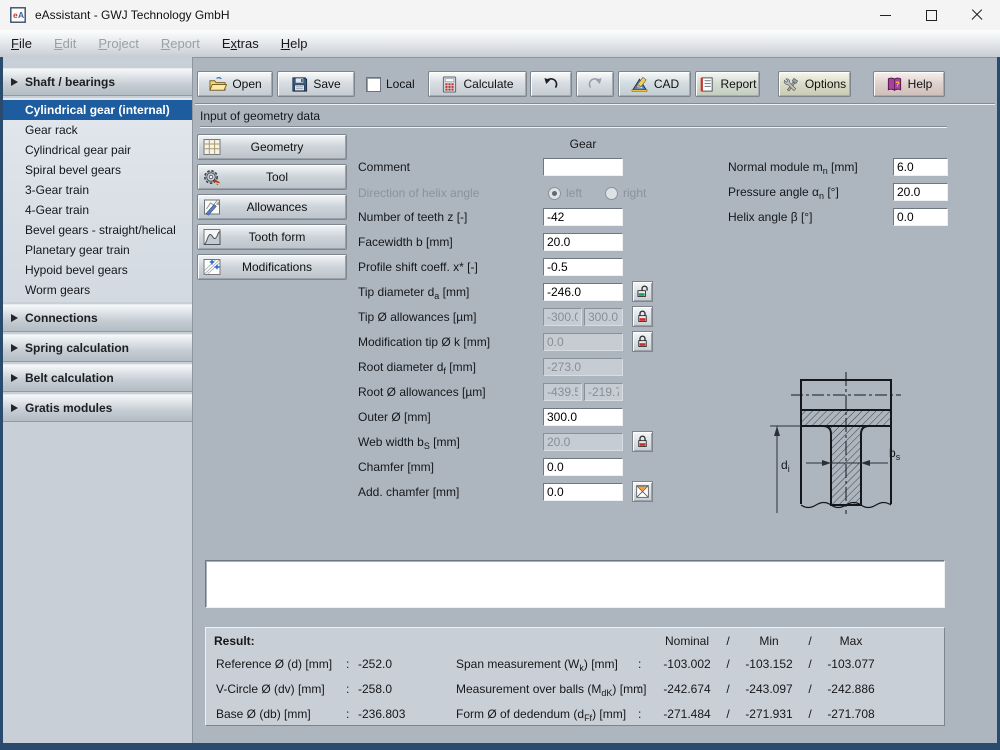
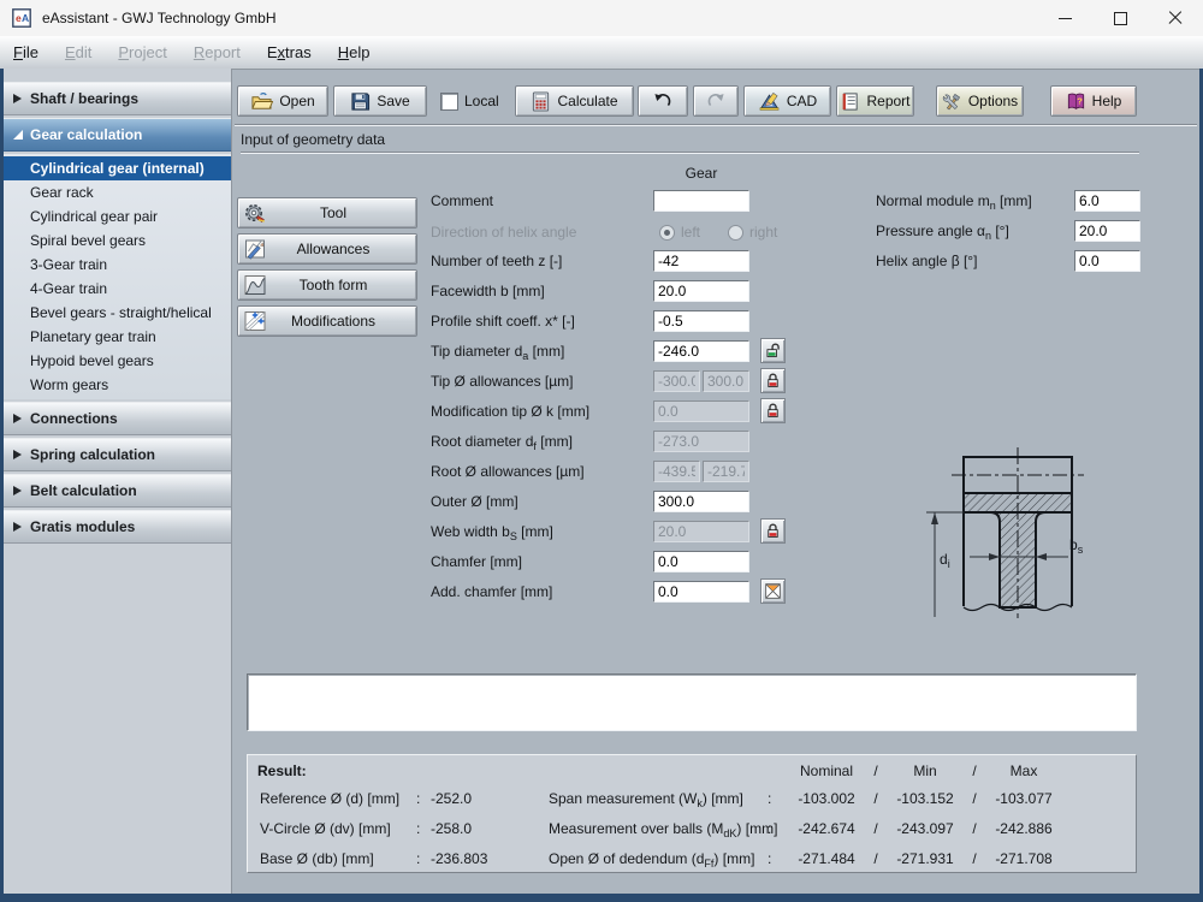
  e
  A
  eAssistant - GWJ Technology GmbH
  File
  Edit
  Project
  Report
  Extras
  Help
  Shaft / bearings
+ Gear calculation
  Cylindrical gear (internal)
  Gear rack
  Cylindrical gear pair
  Spiral bevel gears
  3-Gear train
  4-Gear train
  Bevel gears - straight/helical
  Planetary gear train
  Hypoid bevel gears
  Worm gears
  Connections
  Spring calculation
  Belt calculation
  Gratis modules
  Open
  Save
  Local
  Calculate
  CAD
  Report
  Options
  ?
  Help
  Input of geometry data
- Geometry
  Tool
  Allowances
  Tooth form
  Modifications
  Gear
  Comment
  Direction of helix angle
  left
  right
  Number of teeth z [-]
  -42
  Facewidth b [mm]
  20.0
  Profile shift coeff. x* [-]
  -0.5
  Tip diameter da [mm]
  -246.0
  Tip Ø allowances [µm]
  -300.0
  300.0
  Modification tip Ø k [mm]
  0.0
  Root diameter df [mm]
  -273.0
  Root Ø allowances [µm]
  -439.5
  -219.7
  Outer Ø [mm]
  300.0
  Web width bS [mm]
  20.0
  Chamfer [mm]
  0.0
  Add. chamfer [mm]
  0.0
  Normal module mn [mm]
  6.0
  Pressure angle αn [°]
  20.0
  Helix angle β [°]
  0.0
  di
  bs
  Result:
  Nominal
  /
  Min
  /
  Max
  Reference Ø (d) [mm]
  :
  -252.0
  V-Circle Ø (dv) [mm]
  :
  -258.0
  Base Ø (db) [mm]
  :
  -236.803
  Span measurement (Wk) [mm]
  :
  -103.002
  /
  -103.152
  /
  -103.077
  Measurement over balls (MdK) [mm]
  :
  -242.674
  /
  -243.097
  /
  -242.886
- Form Ø of dedendum (dFf) [mm]
+ Open Ø of dedendum (dFf) [mm]
  :
  -271.484
  /
  -271.931
  /
  -271.708
